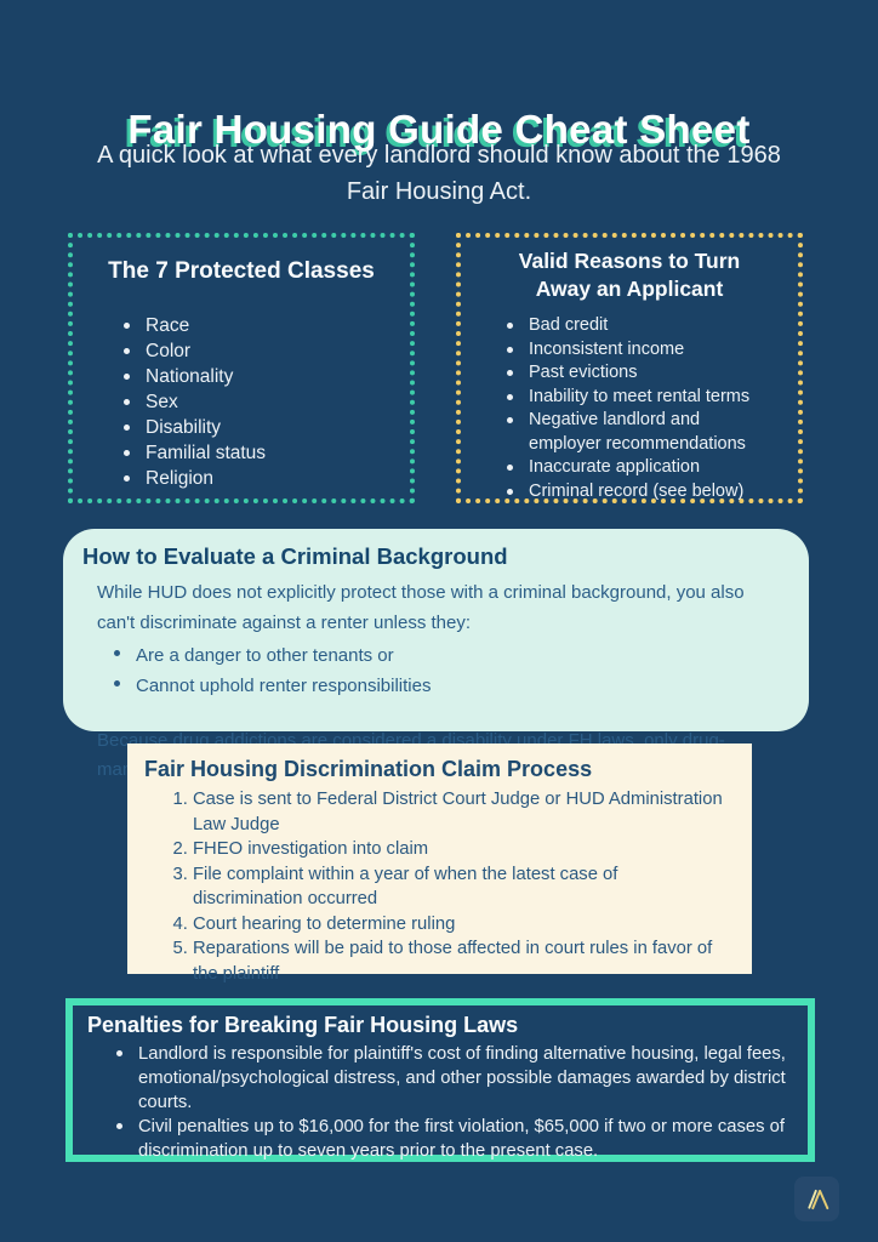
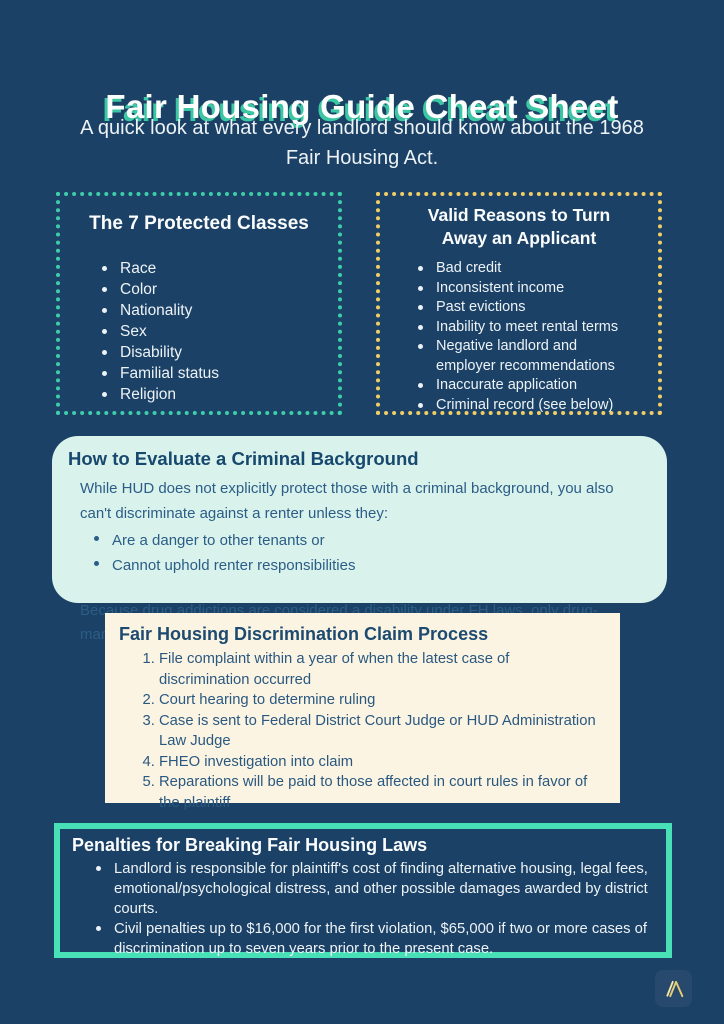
  Fair Housing Guide Cheat Sheet
  A quick look at what every landlord should know about the 1968 Fair Housing Act.
  The 7 Protected Classes
  Race
  Color
  Nationality
  Sex
  Disability
  Familial status
  Religion
  Valid Reasons to Turn Away an Applicant
  Bad credit
  Inconsistent income
  Past evictions
  Inability to meet rental terms
  Negative landlord and employer recommendations
  Inaccurate application
  Criminal record (see below)
  How to Evaluate a Criminal Background
  While HUD does not explicitly protect those with a criminal background, you also can't discriminate against a renter unless they:
  Are a danger to other tenants or
  Cannot uphold renter responsibilities
  Fair Housing Discrimination Claim Process
- Case is sent to Federal District Court Judge or HUD Administration Law Judge
+ File complaint within a year of when the latest case of discrimination occurred
- FHEO investigation into claim
+ Court hearing to determine ruling
- File complaint within a year of when the latest case of discrimination occurred
+ Case is sent to Federal District Court Judge or HUD Administration Law Judge
- Court hearing to determine ruling
+ FHEO investigation into claim
  Reparations will be paid to those affected in court rules in favor of the plaintiff
  Penalties for Breaking Fair Housing Laws
  Landlord is responsible for plaintiff's cost of finding alternative housing, legal fees, emotional/psychological distress, and other possible damages awarded by district courts.
  Civil penalties up to $16,000 for the first violation, $65,000 if two or more cases of discrimination up to seven years prior to the present case.
